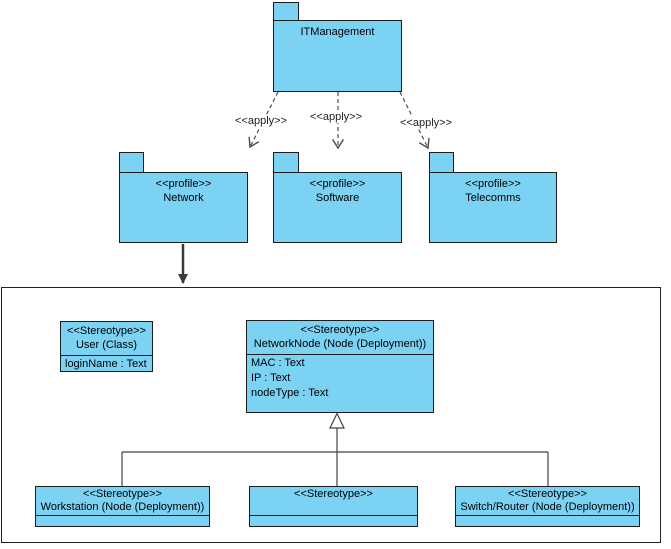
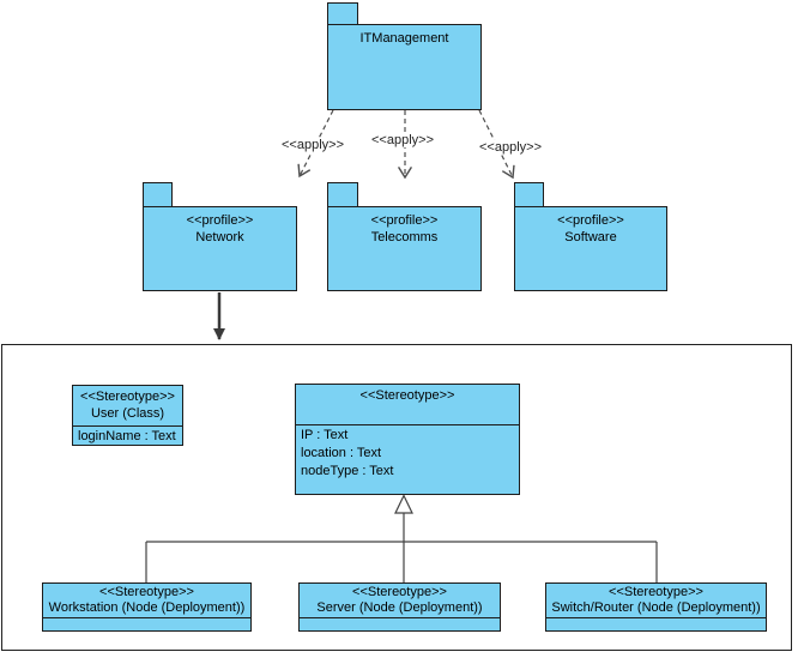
  ITManagement
  <<apply>>
  <<apply>>
  <<apply>>
  <<profile>>
  Network
  <<profile>>
- Software
+ Telecomms
  <<profile>>
- Telecomms
+ Software
  <<Stereotype>>
  User (Class)
  loginName : Text
  <<Stereotype>>
- NetworkNode (Node (Deployment))
- MAC : Text
  IP : Text
+ location : Text
  nodeType : Text
  <<Stereotype>>
  Workstation (Node (Deployment))
  <<Stereotype>>
+ Server (Node (Deployment))
  <<Stereotype>>
  Switch/Router (Node (Deployment))
